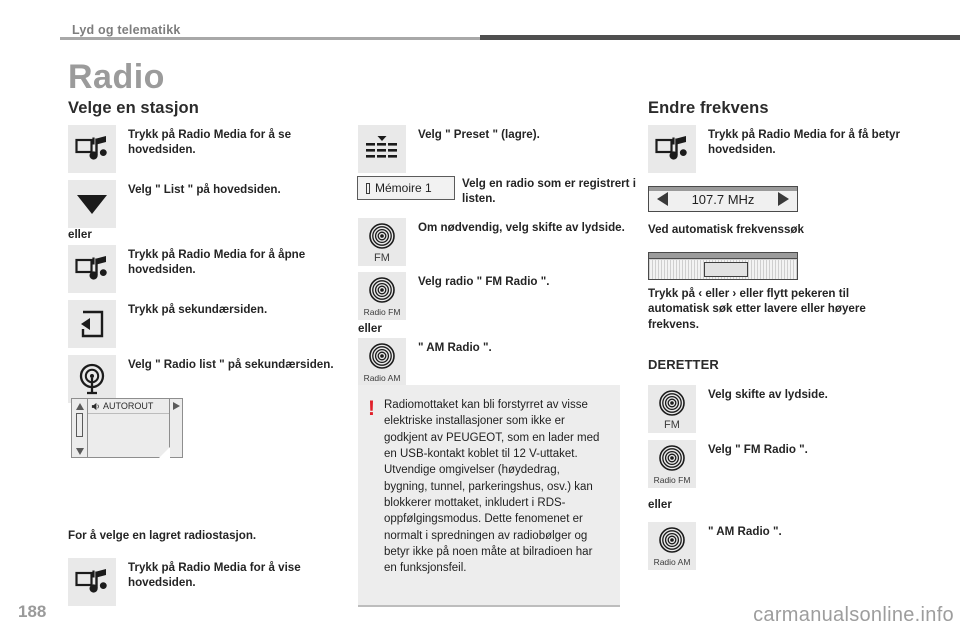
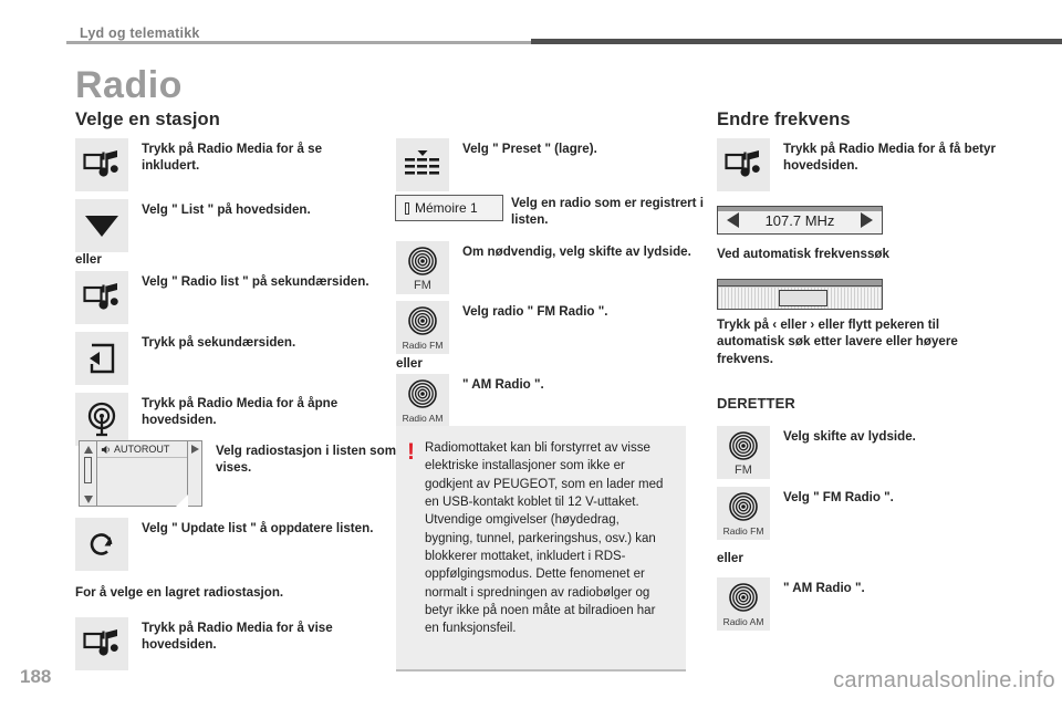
  Lyd og telematikk
  Radio
  Velge en stasjon
- Trykk på Radio Media for å se hovedsiden.
+ Trykk på Radio Media for å se inkludert.
  Velg " List " på hovedsiden.
  eller
- Trykk på Radio Media for å åpne hovedsiden.
+ Velg " Radio list " på sekundærsiden.
  Trykk på sekundærsiden.
- Velg " Radio list " på sekundærsiden.
+ Trykk på Radio Media for å åpne hovedsiden.
  AUTOROUT
+ Velg radiostasjon i listen som vises.
+ Velg " Update list " å oppdatere listen.
  For å velge en lagret radiostasjon.
  Trykk på Radio Media for å vise hovedsiden.
  Velg " Preset " (lagre).
  Mémoire 1
  Velg en radio som er registrert i listen.
  FM
  Om nødvendig, velg skifte av lydside.
  Radio FM
  Velg radio " FM Radio ".
  eller
  Radio AM
  " AM Radio ".
  !
  Radiomottaket kan bli forstyrret av visse elektriske installasjoner som ikke er godkjent av PEUGEOT, som en lader med en USB-kontakt koblet til 12 V-uttaket. Utvendige omgivelser (høydedrag, bygning, tunnel, parkeringshus, osv.) kan blokkerer mottaket, inkludert i RDS-oppfølgingsmodus. Dette fenomenet er normalt i spredningen av radiobølger og betyr ikke på noen måte at bilradioen har en funksjonsfeil.
  Endre frekvens
  Trykk på Radio Media for å få betyr hovedsiden.
  107.7 MHz
  Ved automatisk frekvenssøk
  Trykk på ‹ eller › eller flytt pekeren til automatisk søk etter lavere eller høyere frekvens.
  DERETTER
  FM
  Velg skifte av lydside.
  Radio FM
  Velg " FM Radio ".
  eller
  Radio AM
  " AM Radio ".
  188
  carmanualsonline.info
